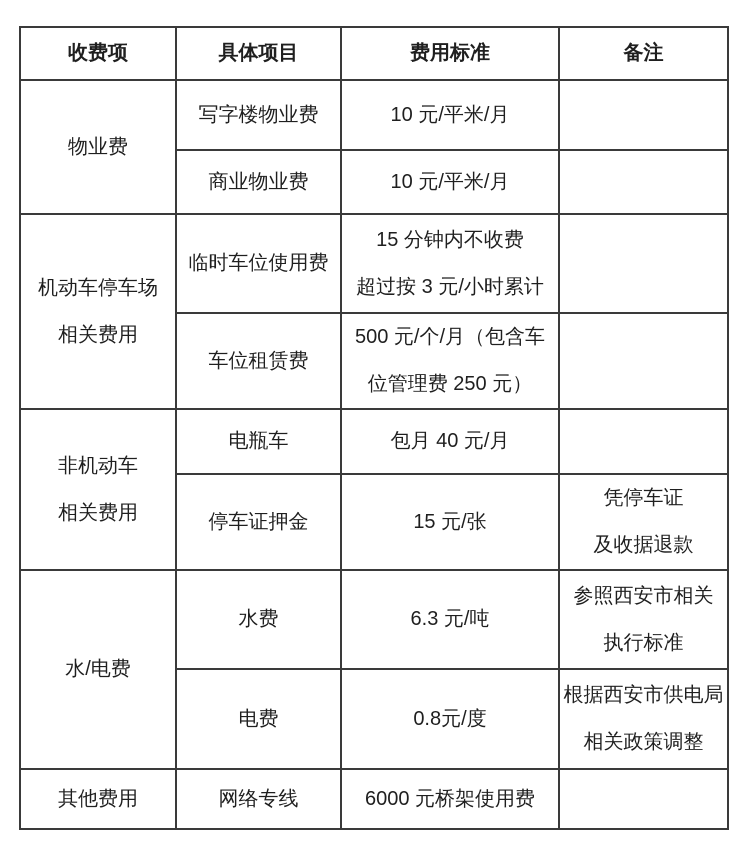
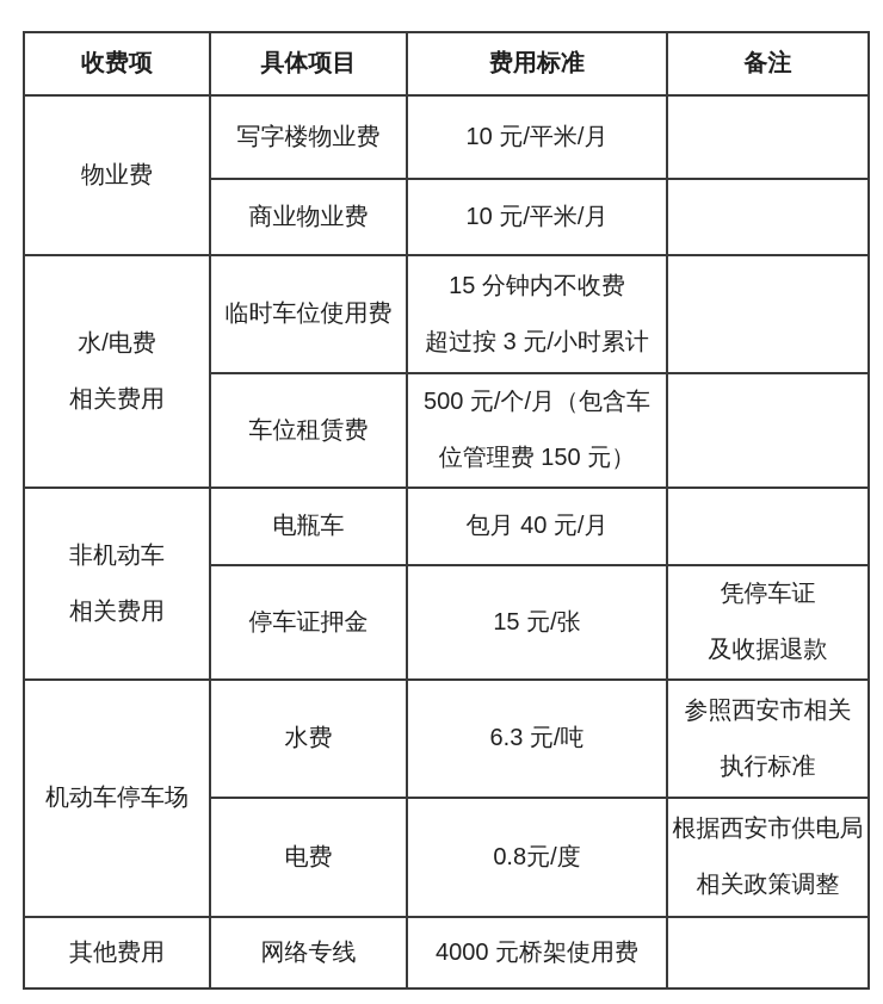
  收费项	具体项目	费用标准	备注
  物业费	写字楼物业费	10 元/平米/月
  商业物业费	10 元/平米/月
- 机动车停车场 相关费用	临时车位使用费	15 分钟内不收费 超过按 3 元/小时累计
+ 水/电费 相关费用	临时车位使用费	15 分钟内不收费 超过按 3 元/小时累计
- 车位租赁费	500 元/个/月（包含车 位管理费 250 元）
+ 车位租赁费	500 元/个/月（包含车 位管理费 150 元）
  非机动车 相关费用	电瓶车	包月 40 元/月
  停车证押金	15 元/张	凭停车证 及收据退款
- 水/电费	水费	6.3 元/吨	参照西安市相关 执行标准
+ 机动车停车场	水费	6.3 元/吨	参照西安市相关 执行标准
  电费	0.8元/度	根据西安市供电局 相关政策调整
- 其他费用	网络专线	6000 元桥架使用费
+ 其他费用	网络专线	4000 元桥架使用费
